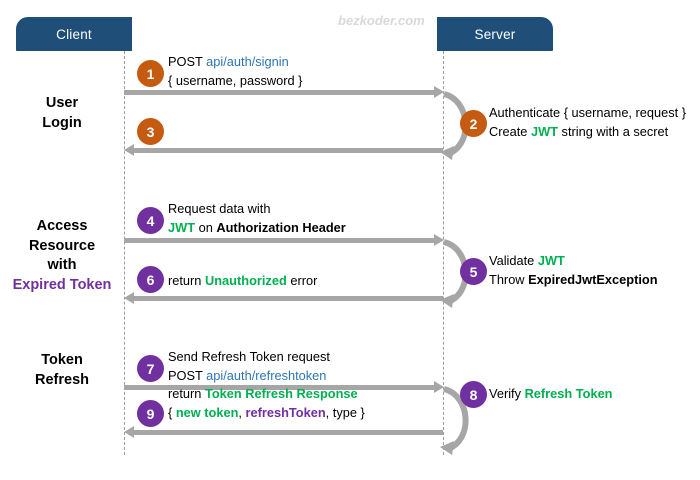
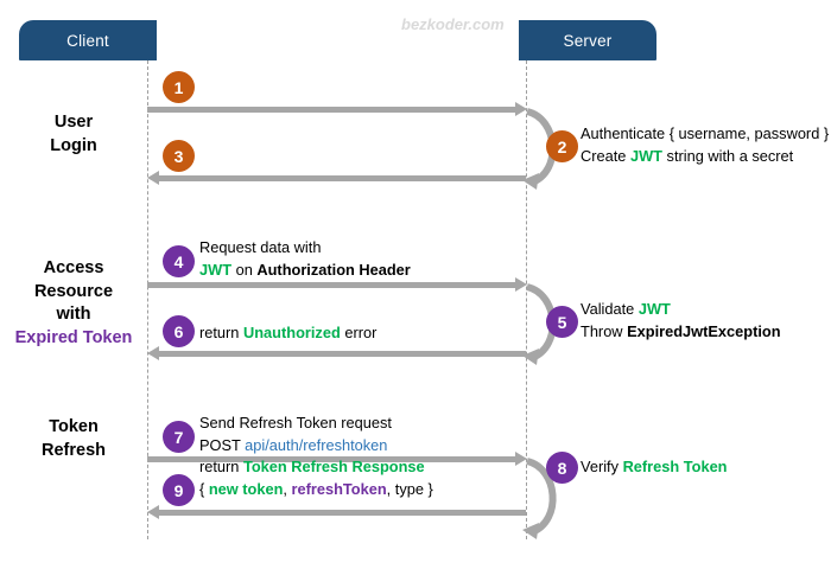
  bezkoder.com
  Client
  Server
  User
  Login
  Access
  Resource
  with
  Expired Token
  Token
  Refresh
  1
- POST api/auth/signin
- { username, password }
  2
- Authenticate { username, request }
+ Authenticate { username, password }
  Create JWT string with a secret
  3
  4
  Request data with
  JWT on Authorization Header
  5
  Validate JWT
  Throw ExpiredJwtException
  6
  return Unauthorized error
  7
  Send Refresh Token request
  POST api/auth/refreshtoken
  8
  Verify Refresh Token
  9
  return Token Refresh Response
  { new token, refreshToken, type }
